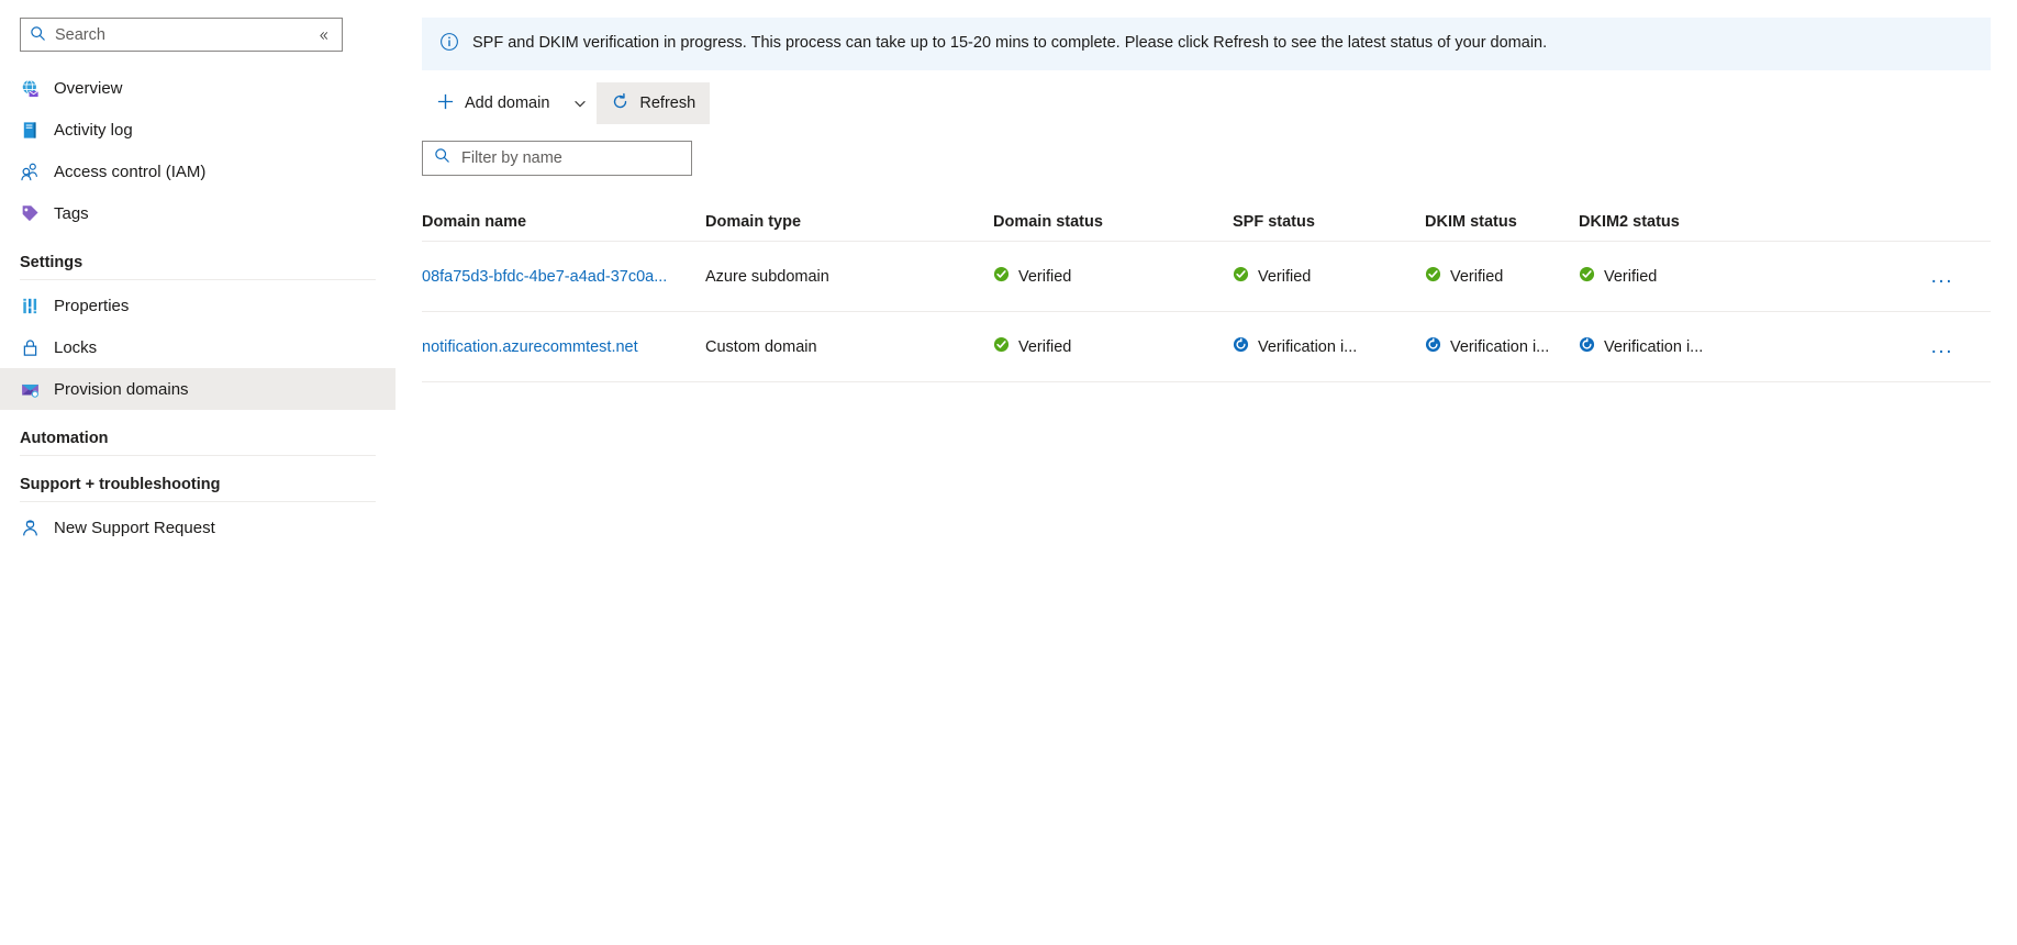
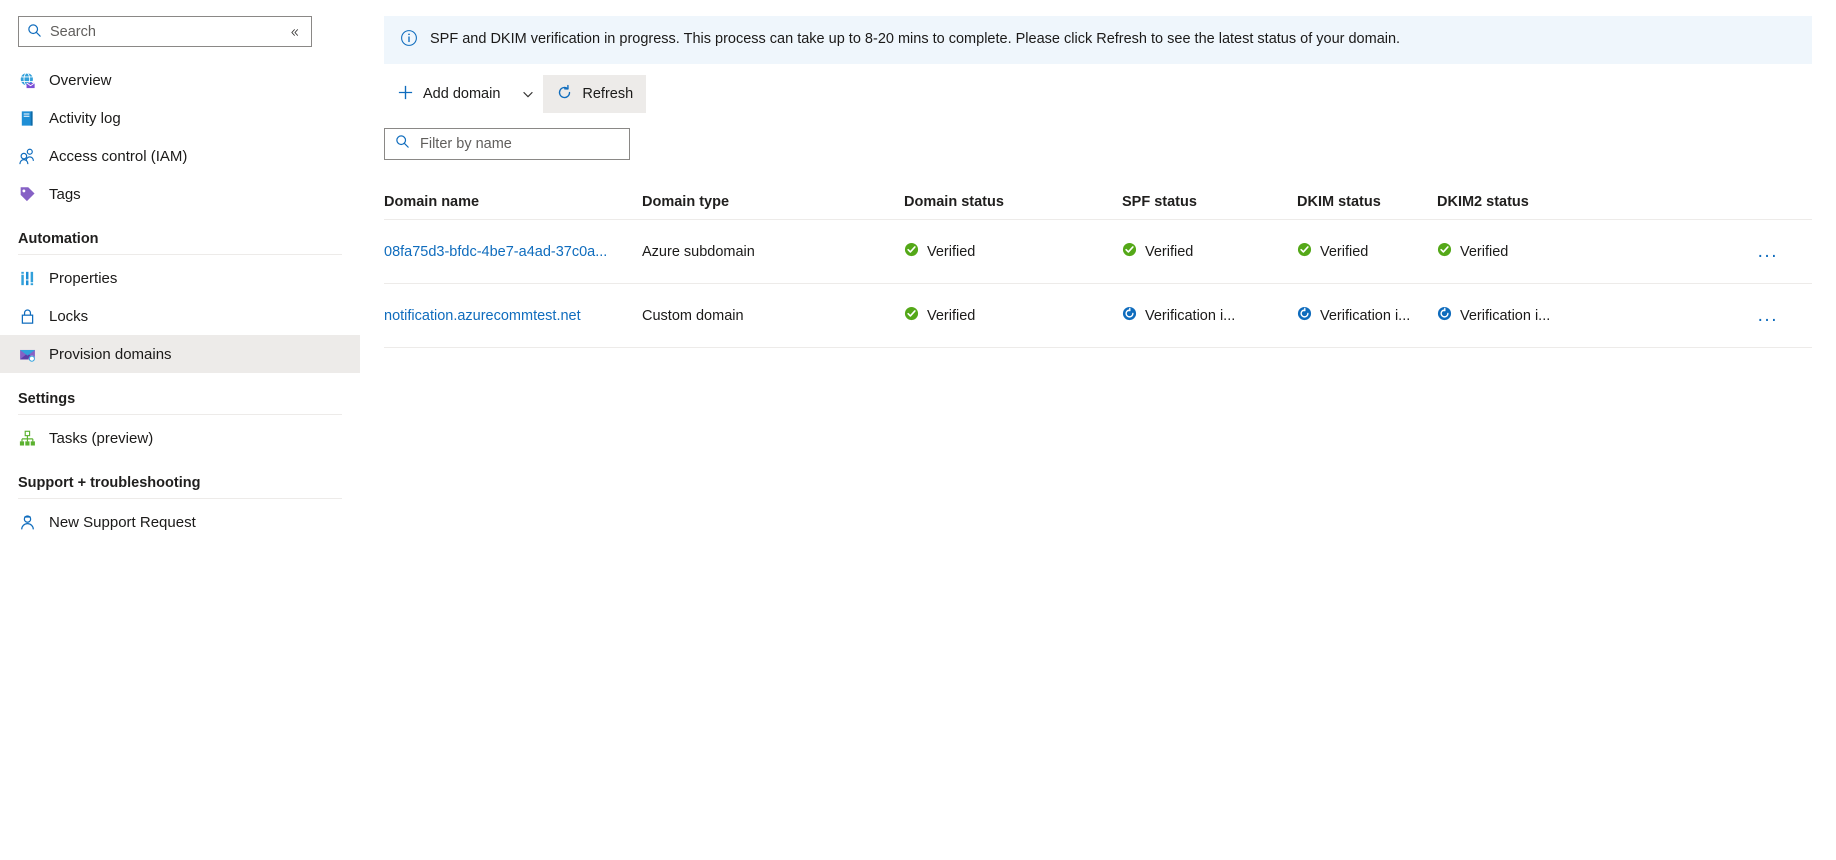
  Search
  Overview
  Activity log
  Access control (IAM)
  Tags
- Settings
+ Automation
  Properties
  Locks
  Provision domains
- Automation
+ Settings
+ Tasks (preview)
  Support + troubleshooting
  New Support Request
- SPF and DKIM verification in progress. This process can take up to 15-20 mins to complete. Please click Refresh to see the latest status of your domain.
+ SPF and DKIM verification in progress. This process can take up to 8-20 mins to complete. Please click Refresh to see the latest status of your domain.
  Add domain
  Refresh
  Filter by name
  Domain name
  Domain type
  Domain status
  SPF status
  DKIM status
  DKIM2 status
  08fa75d3-bfdc-4be7-a4ad-37c0a...
  Azure subdomain
  Verified
  Verified
  Verified
  Verified
  ...
  notification.azurecommtest.net
  Custom domain
  Verified
  Verification i...
  Verification i...
  Verification i...
  ...
